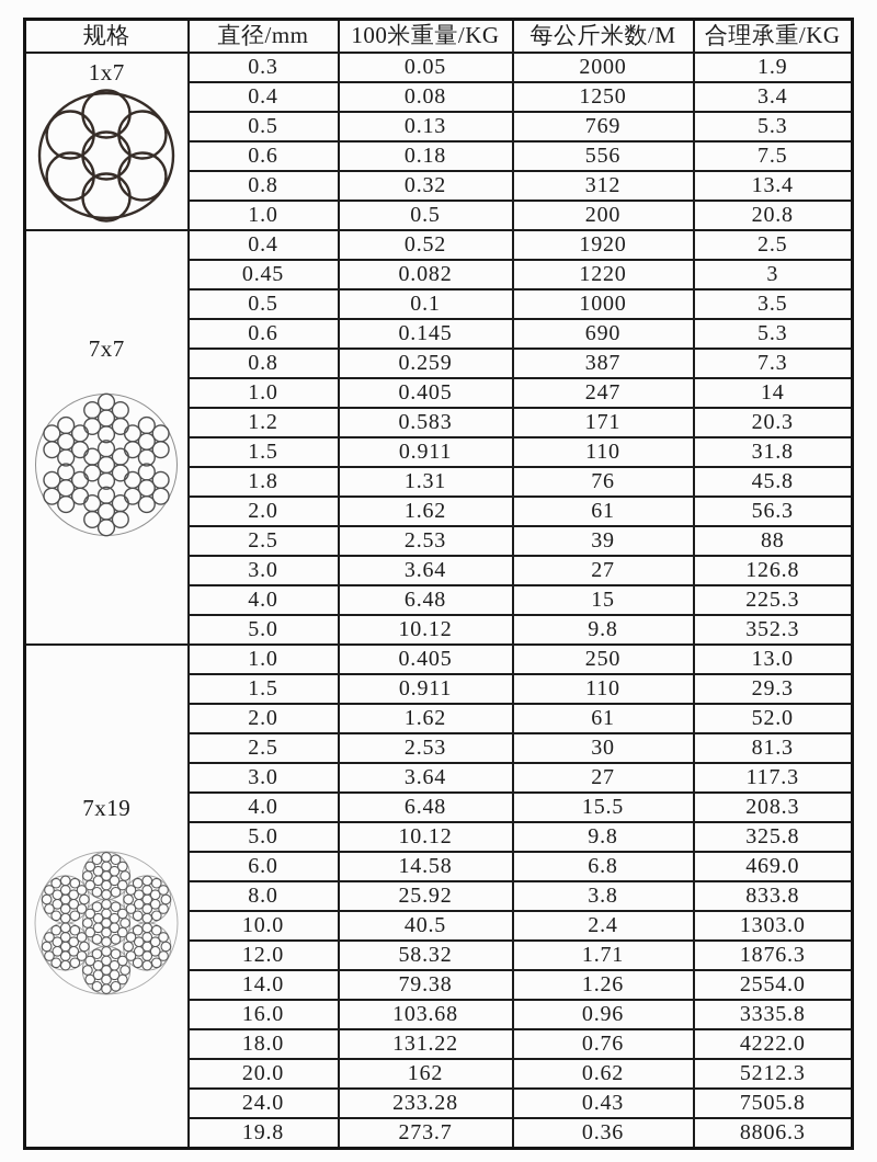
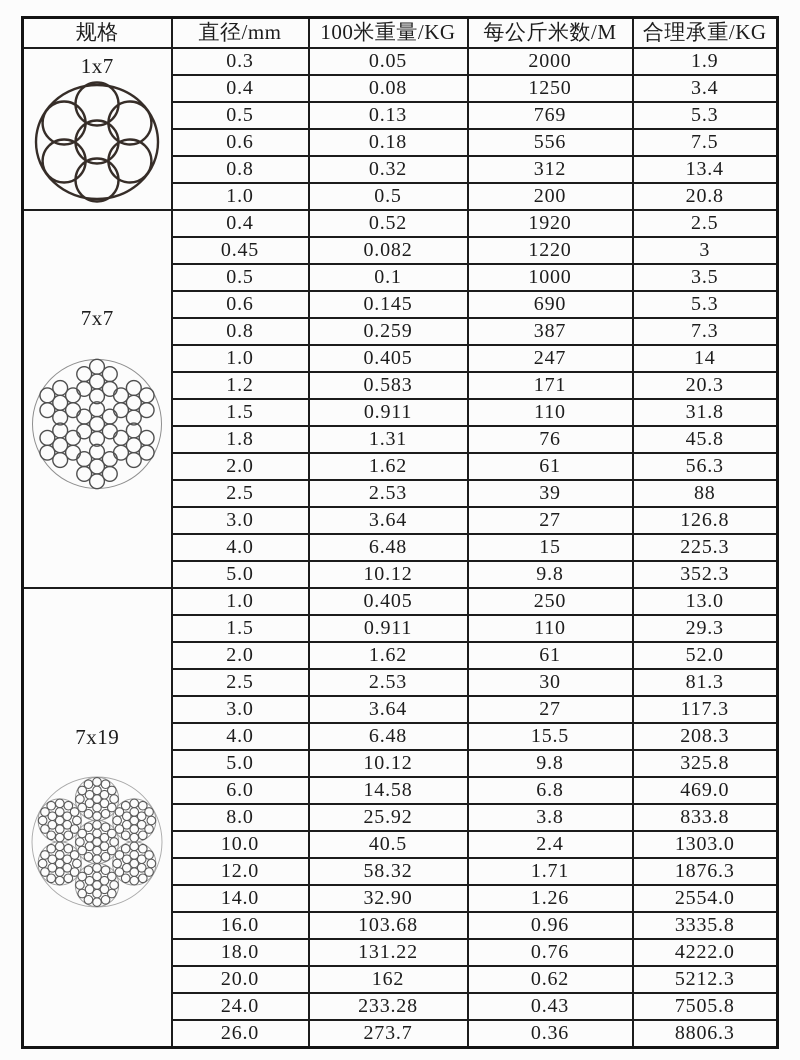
  规格	直径/mm	100米重量/KG	每公斤米数/M	合理承重/KG
  1x7	0.3	0.05	2000	1.9
  0.4	0.08	1250	3.4
  0.5	0.13	769	5.3
  0.6	0.18	556	7.5
  0.8	0.32	312	13.4
  1.0	0.5	200	20.8
  7x7	0.4	0.52	1920	2.5
  0.45	0.082	1220	3
  0.5	0.1	1000	3.5
  0.6	0.145	690	5.3
  0.8	0.259	387	7.3
  1.0	0.405	247	14
  1.2	0.583	171	20.3
  1.5	0.911	110	31.8
  1.8	1.31	76	45.8
  2.0	1.62	61	56.3
  2.5	2.53	39	88
  3.0	3.64	27	126.8
  4.0	6.48	15	225.3
  5.0	10.12	9.8	352.3
  7x19	1.0	0.405	250	13.0
  1.5	0.911	110	29.3
  2.0	1.62	61	52.0
  2.5	2.53	30	81.3
  3.0	3.64	27	117.3
  4.0	6.48	15.5	208.3
  5.0	10.12	9.8	325.8
  6.0	14.58	6.8	469.0
  8.0	25.92	3.8	833.8
  10.0	40.5	2.4	1303.0
  12.0	58.32	1.71	1876.3
- 14.0	79.38	1.26	2554.0
+ 14.0	32.90	1.26	2554.0
  16.0	103.68	0.96	3335.8
  18.0	131.22	0.76	4222.0
  20.0	162	0.62	5212.3
  24.0	233.28	0.43	7505.8
- 19.8	273.7	0.36	8806.3
+ 26.0	273.7	0.36	8806.3
